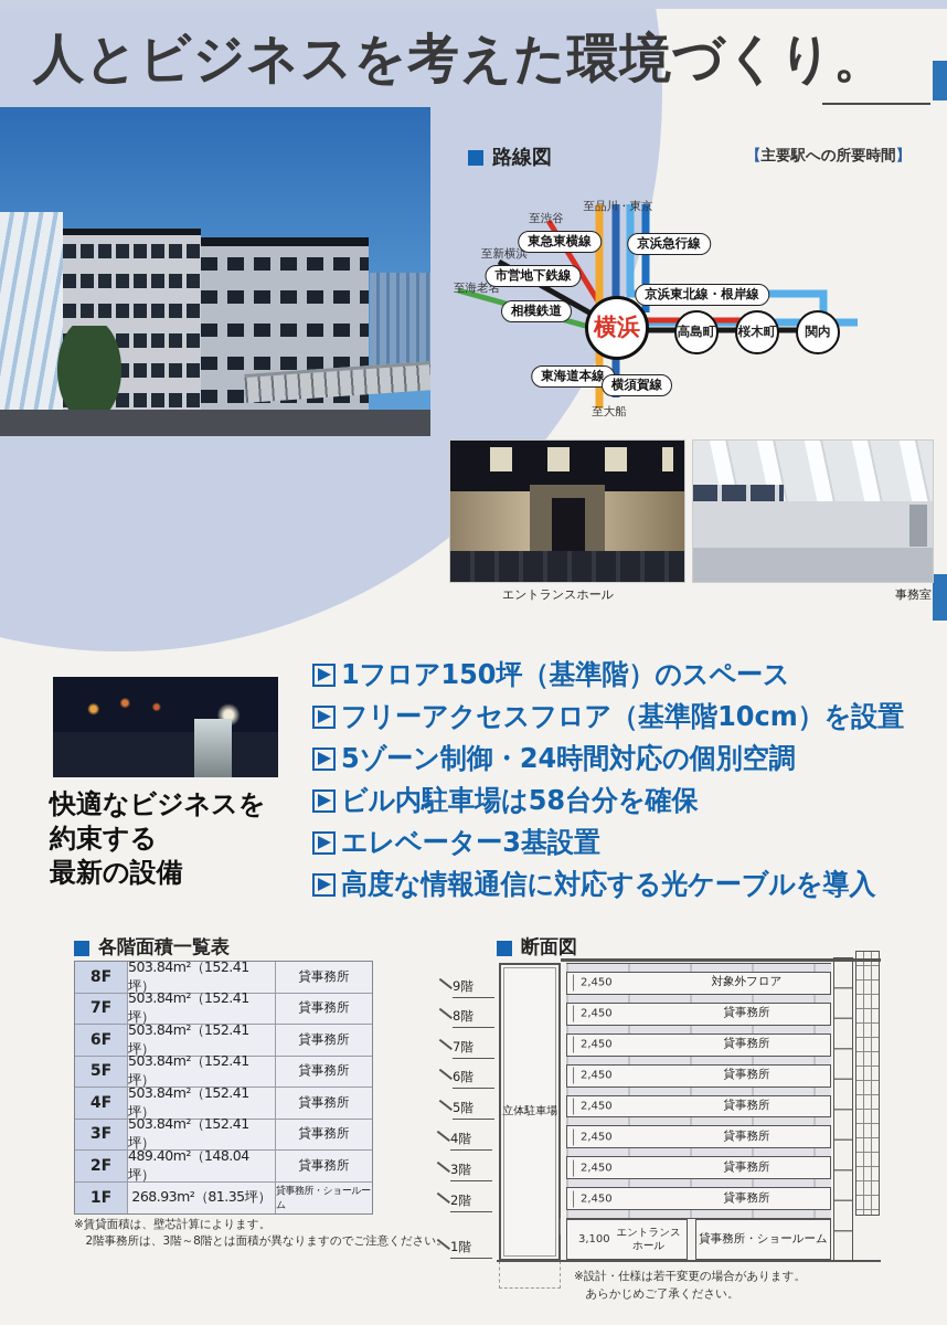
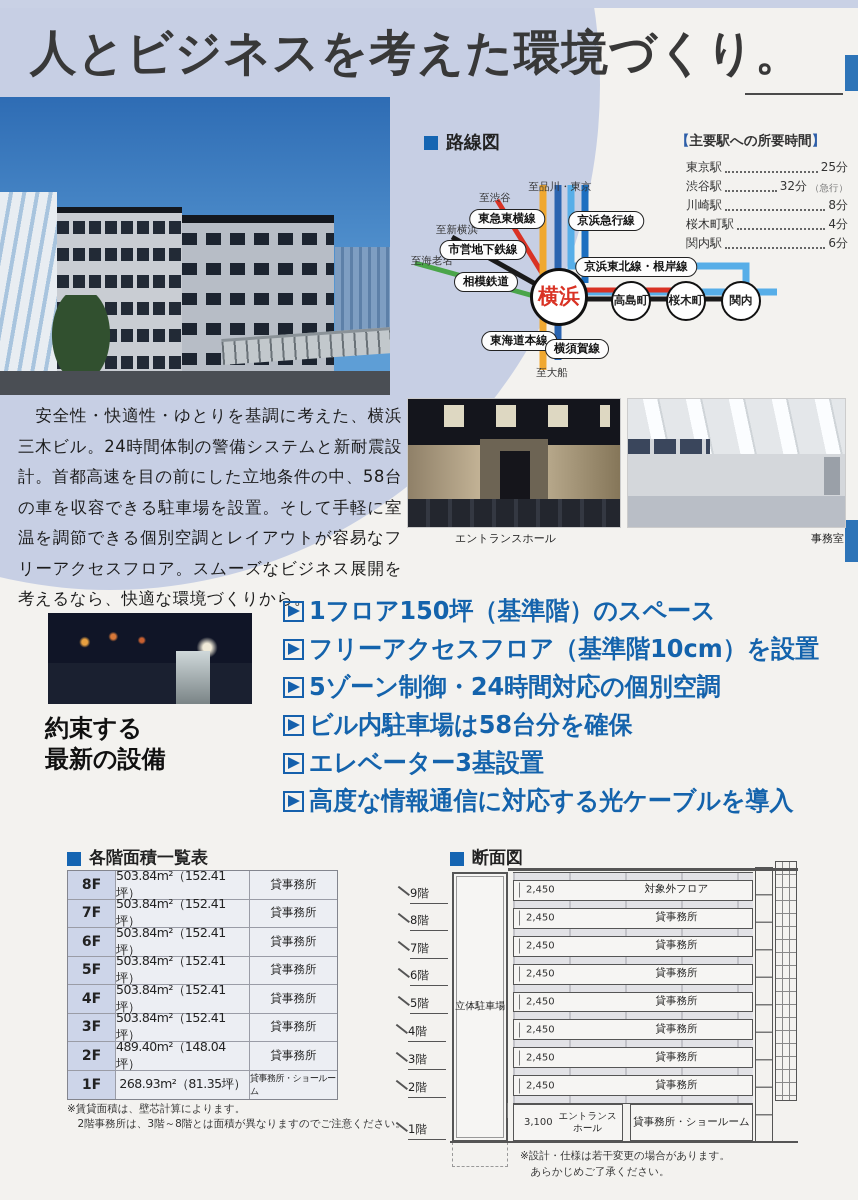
  人とビジネスを考えた環境づくり。
  路線図
  至渋谷
  至品川・東京
  至新横浜
  至海老名
  至大船
  東急東横線
  京浜急行線
  市営地下鉄線
  相模鉄道
  京浜東北線・根岸線
  東海道本線
  横須賀線
  横浜
  高島町
  桜木町
  関内
  【主要駅への所要時間】
+ 東京駅
+ 25分
+ 渋谷駅
+ 32分
+ （急行）
+ 川崎駅
+ 8分
+ 桜木町駅
+ 4分
+ 関内駅
+ 6分
+ 安全性・快適性・ゆとりを基調に考えた、横浜三木ビル。24時間体制の警備システムと新耐震設計。首都高速を目の前にした立地条件の中、58台の車を収容できる駐車場を設置。そして手軽に室温を調節できる個別空調とレイアウトが容易なフリーアクセスフロア。スムーズなビジネス展開を考えるなら、快適な環境づくりから。
  エントランスホール
  事務室
- 快適なビジネスを
  約束する
  最新の設備
  1フロア150坪（基準階）のスペース
  フリーアクセスフロア（基準階10cm）を設置
  5ゾーン制御・24時間対応の個別空調
  ビル内駐車場は58台分を確保
  エレベーター3基設置
  高度な情報通信に対応する光ケーブルを導入
  各階面積一覧表
  8F
  503.84m²（152.41坪）
  貸事務所
  7F
  503.84m²（152.41坪）
  貸事務所
  6F
  503.84m²（152.41坪）
  貸事務所
  5F
  503.84m²（152.41坪）
  貸事務所
  4F
  503.84m²（152.41坪）
  貸事務所
  3F
  503.84m²（152.41坪）
  貸事務所
  2F
  489.40m²（148.04坪）
  貸事務所
  1F
  268.93m²（81.35坪）
  貸事務所・ショールーム
  ※賃貸面積は、壁芯計算によります。
  2階事務所は、3階～8階とは面積が異なりますのでご注意ください
  断面図
  9階
  8階
  7階
  6階
  5階
  4階
  3階
  2階
  1階
  立体駐車場
  2,450
  対象外フロア
  2,450
  貸事務所
  2,450
  貸事務所
  2,450
  貸事務所
  2,450
  貸事務所
  2,450
  貸事務所
  2,450
  貸事務所
  2,450
  貸事務所
  3,100
  エントランスホール
  貸事務所・ショールーム
  ※設計・仕様は若干変更の場合があります。
  あらかじめご了承ください。
